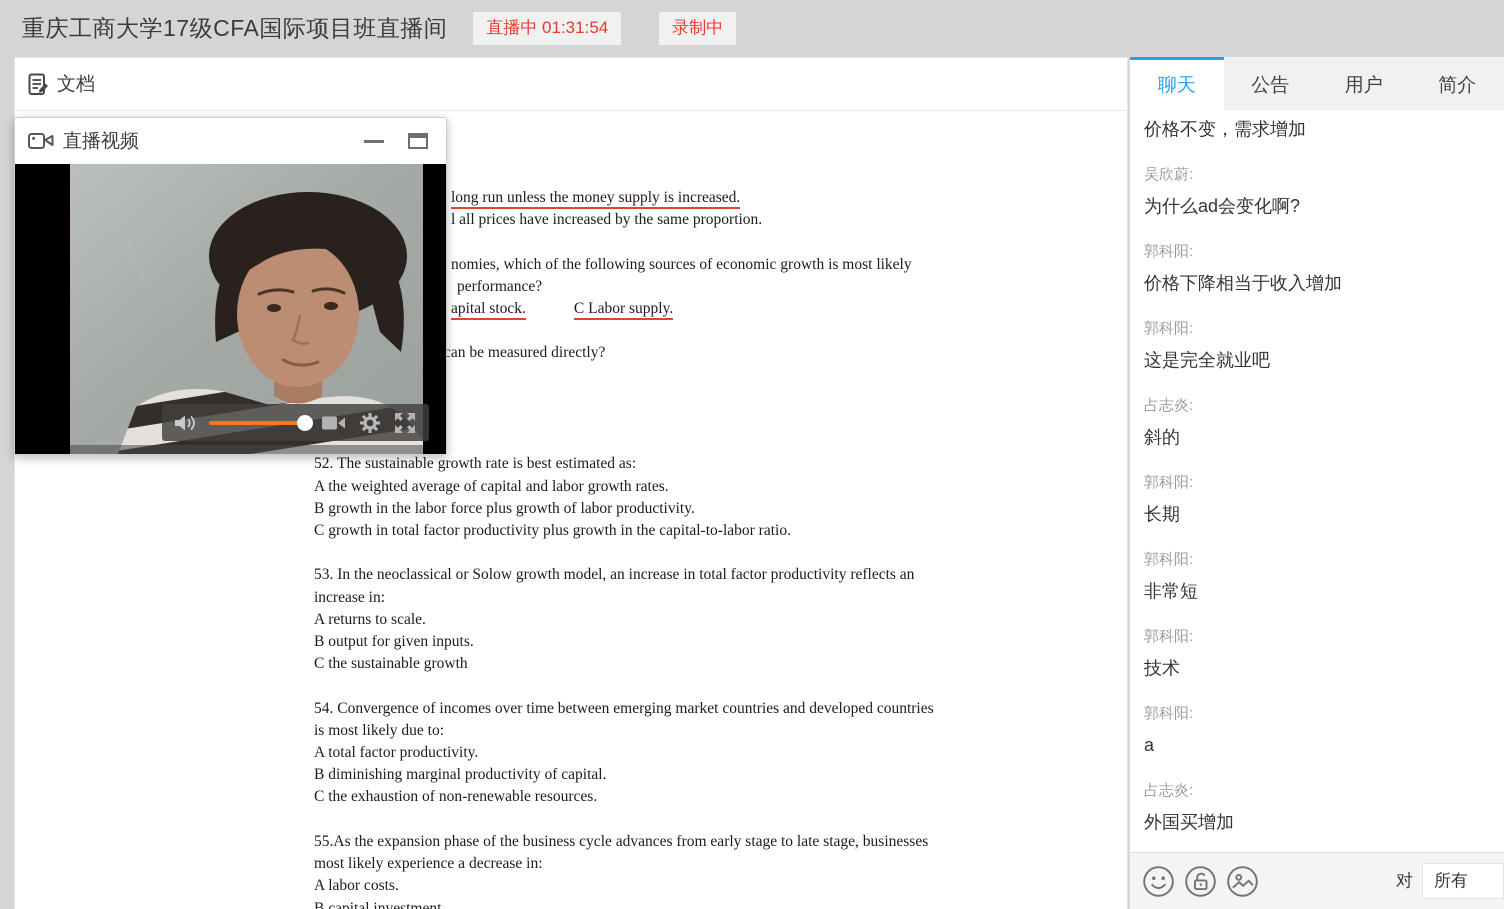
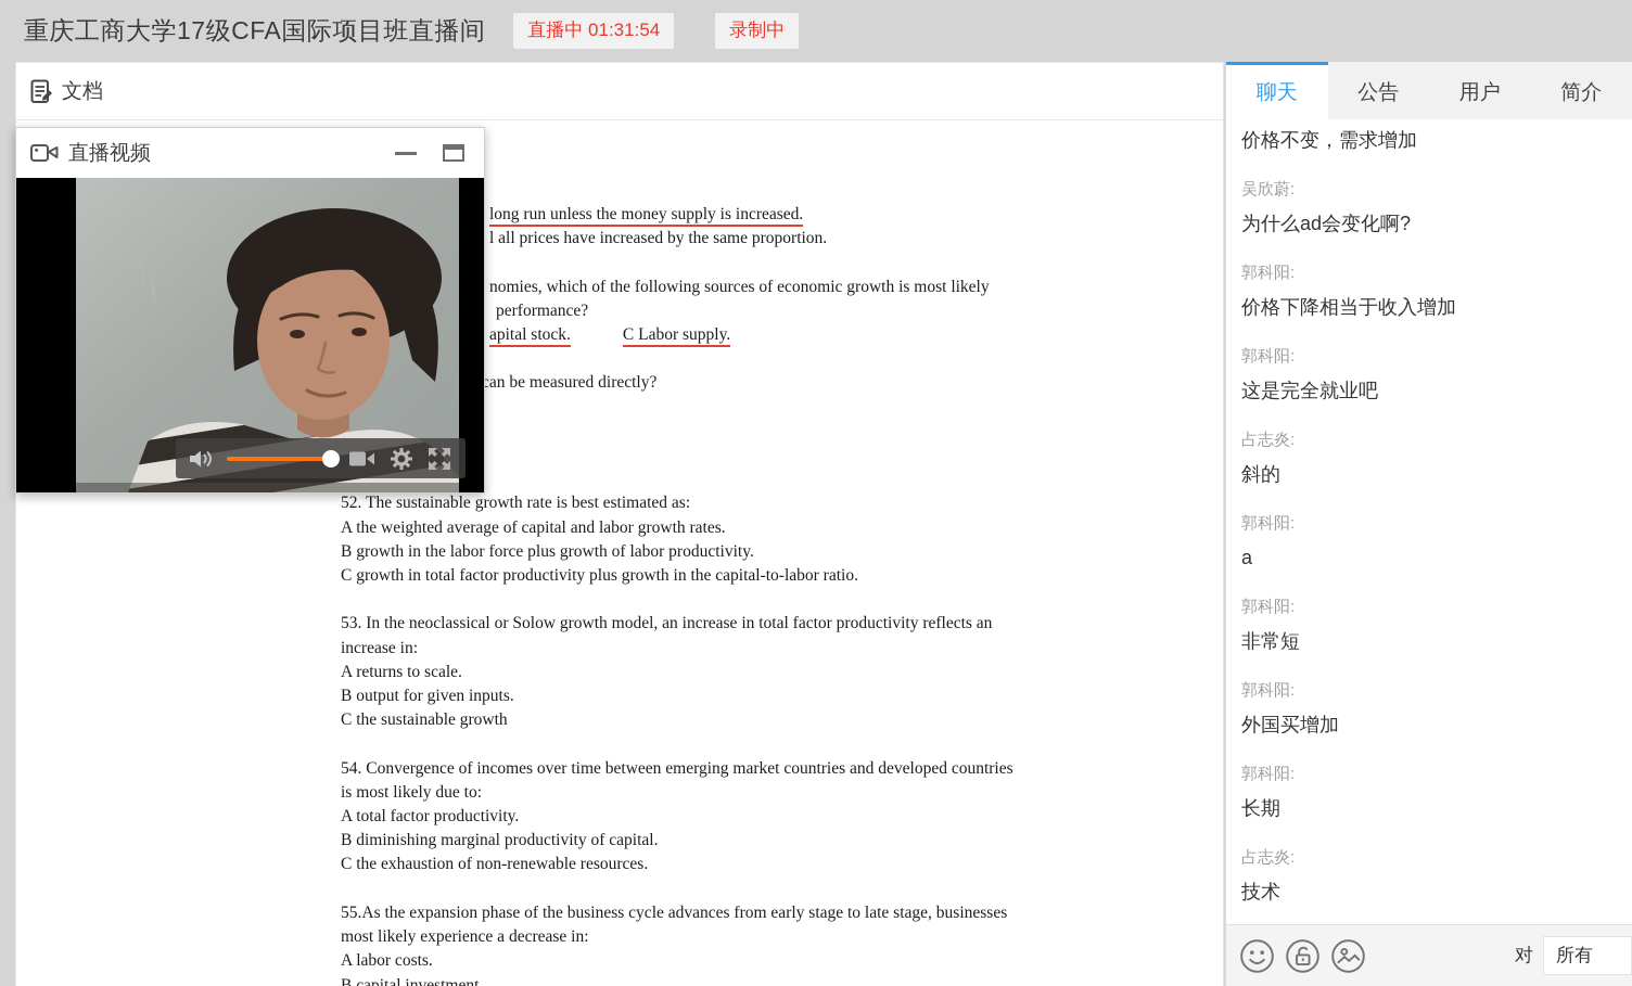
  重庆工商大学17级CFA国际项目班直播间
  直播中 01:31:54
  录制中
  文档
  long run unless the money supply is increased.
  l all prices have increased by the same proportion.
  nomies, which of the following sources of economic growth is most likely
  performance?
  apital stock. C Labor supply.
  can be measured directly?
  52. The sustainable growth rate is best estimated as:
  A the weighted average of capital and labor growth rates.
  B growth in the labor force plus growth of labor productivity.
  C growth in total factor productivity plus growth in the capital-to-labor ratio.
  53. In the neoclassical or Solow growth model, an increase in total factor productivity reflects an
  increase in:
  A returns to scale.
  B output for given inputs.
  C the sustainable growth
  54. Convergence of incomes over time between emerging market countries and developed countries
  is most likely due to:
  A total factor productivity.
  B diminishing marginal productivity of capital.
  C the exhaustion of non-renewable resources.
  55.As the expansion phase of the business cycle advances from early stage to late stage, businesses
  most likely experience a decrease in:
  A labor costs.
  B capital investment
  直播视频
  聊天
  公告
  用户
  简介
  价格不变，需求增加
  吴欣蔚:
  为什么ad会变化啊?
  郭科阳:
  价格下降相当于收入增加
  郭科阳:
  这是完全就业吧
  占志炎:
  斜的
  郭科阳:
- 长期
+ a
  郭科阳:
  非常短
  郭科阳:
- 技术
+ 外国买增加
  郭科阳:
- a
+ 长期
  占志炎:
- 外国买增加
+ 技术
  对
  所有
